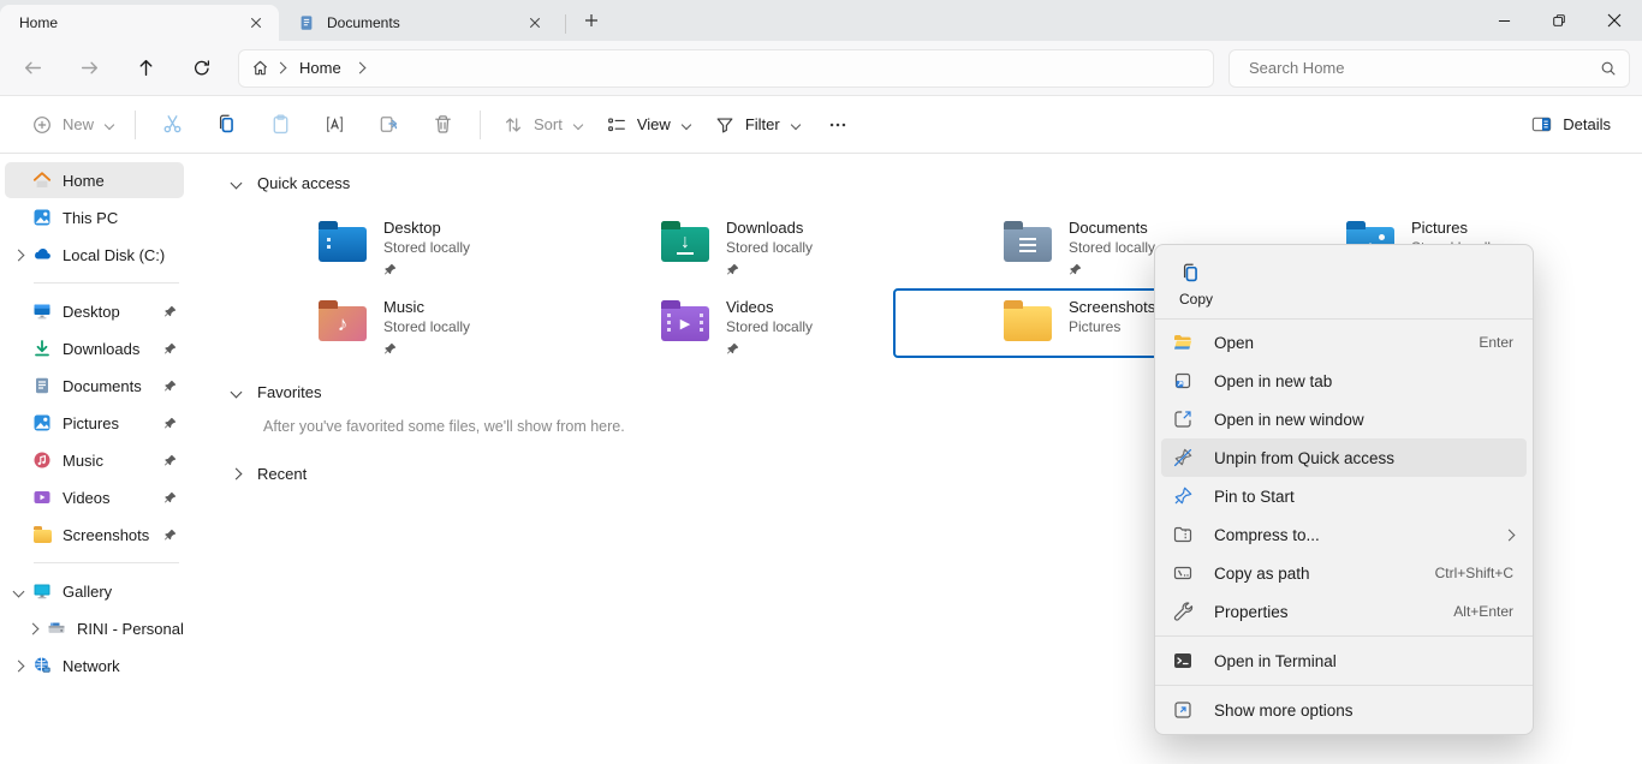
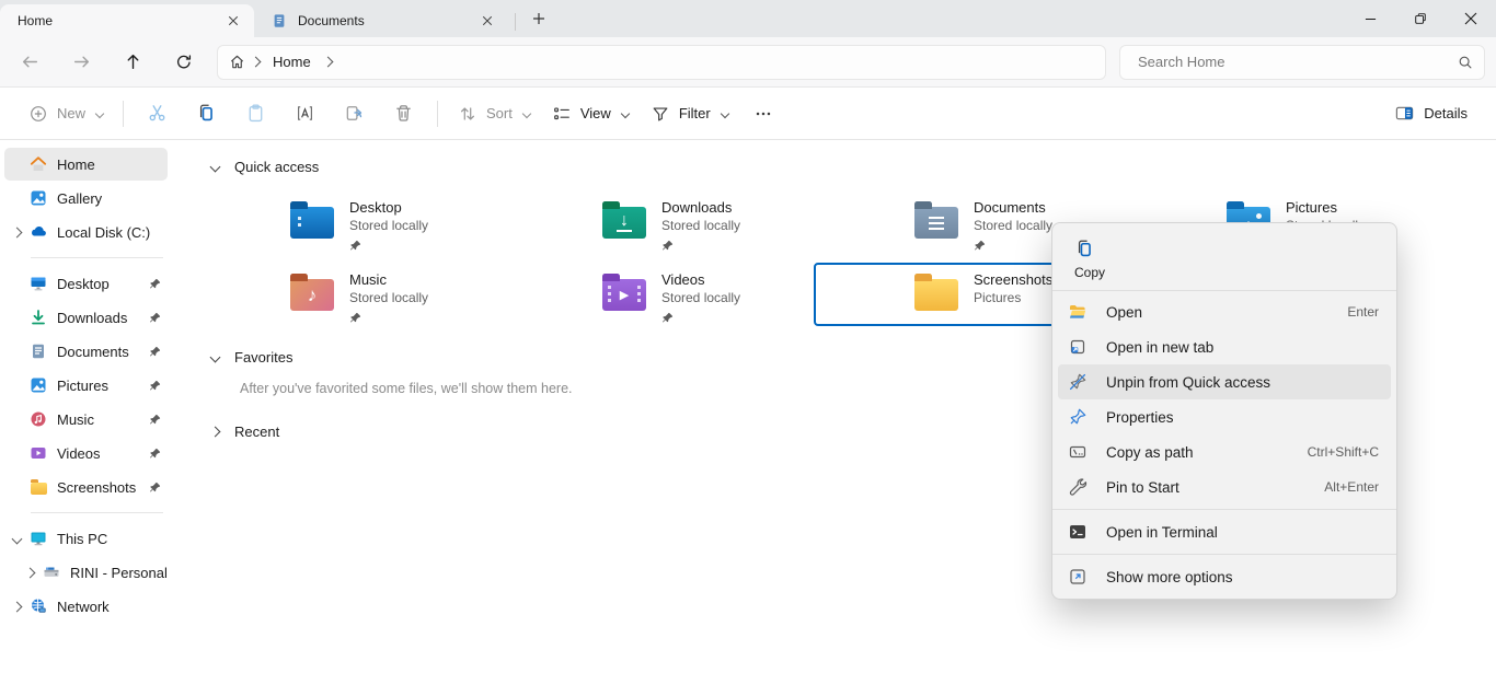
  Home
  Documents
  Home
  Search Home
  New
  Sort
  View
  Filter
  Details
  Home
- This PC
+ Gallery
  Local Disk (C:)
  Desktop
  Downloads
  Documents
  Pictures
  Music
  Videos
  Screenshots
- Gallery
+ This PC
  RINI - Personal
  Network
  Quick access
  Desktop
  Stored locally
  ↓
  Downloads
  Stored locally
  Documents
  Stored locally
  Pictures
  ♪
  Music
  Stored locally
  ▶
  Videos
  Stored locally
  Screenshots
  Pictures
  Favorites
- After you've favorited some files, we'll show from here.
+ After you've favorited some files, we'll show them here.
  Recent
  Copy
  Open
  Enter
  Open in new tab
- Open in new window
  Unpin from Quick access
- Pin to Start
+ Properties
- Compress to...
  Copy as path
  Ctrl+Shift+C
- Properties
+ Pin to Start
  Alt+Enter
  Open in Terminal
  Show more options
